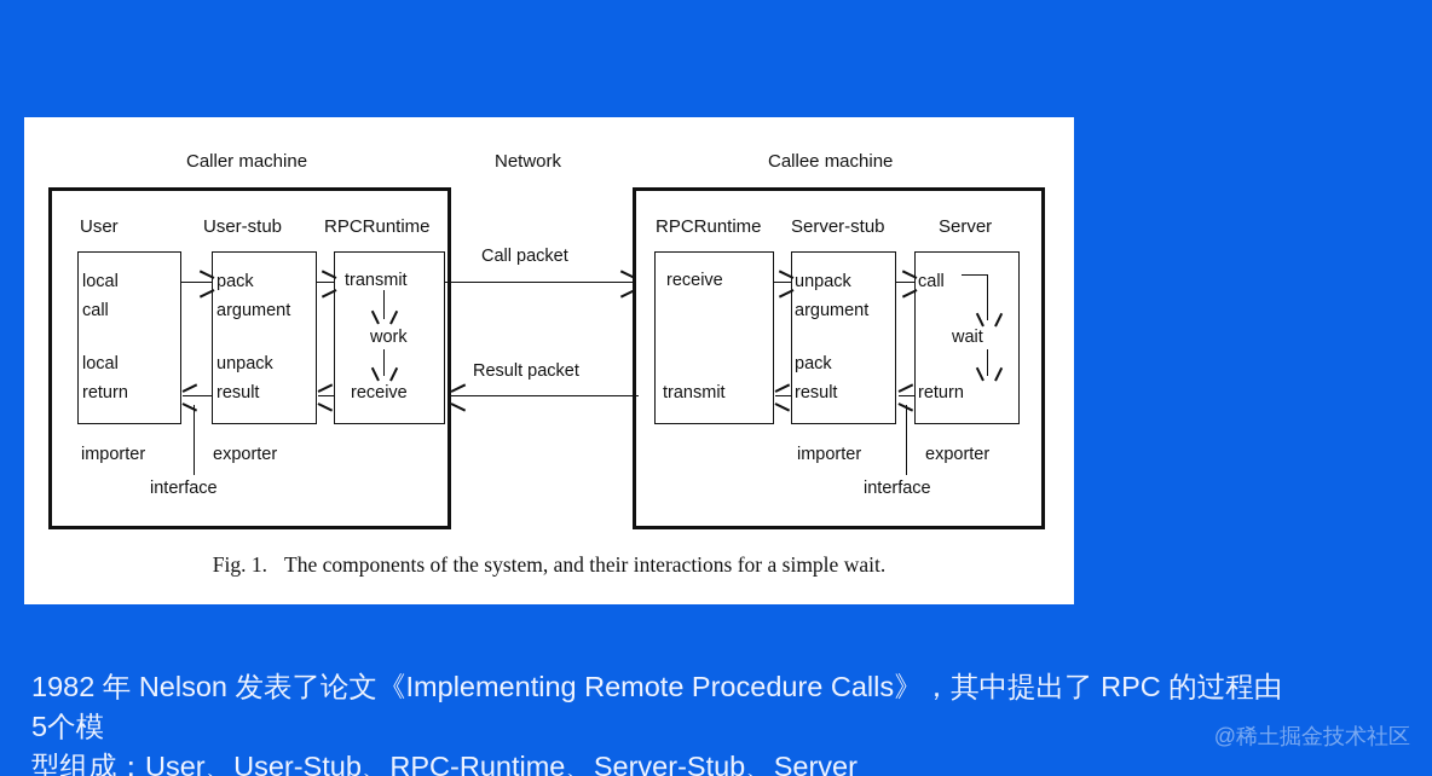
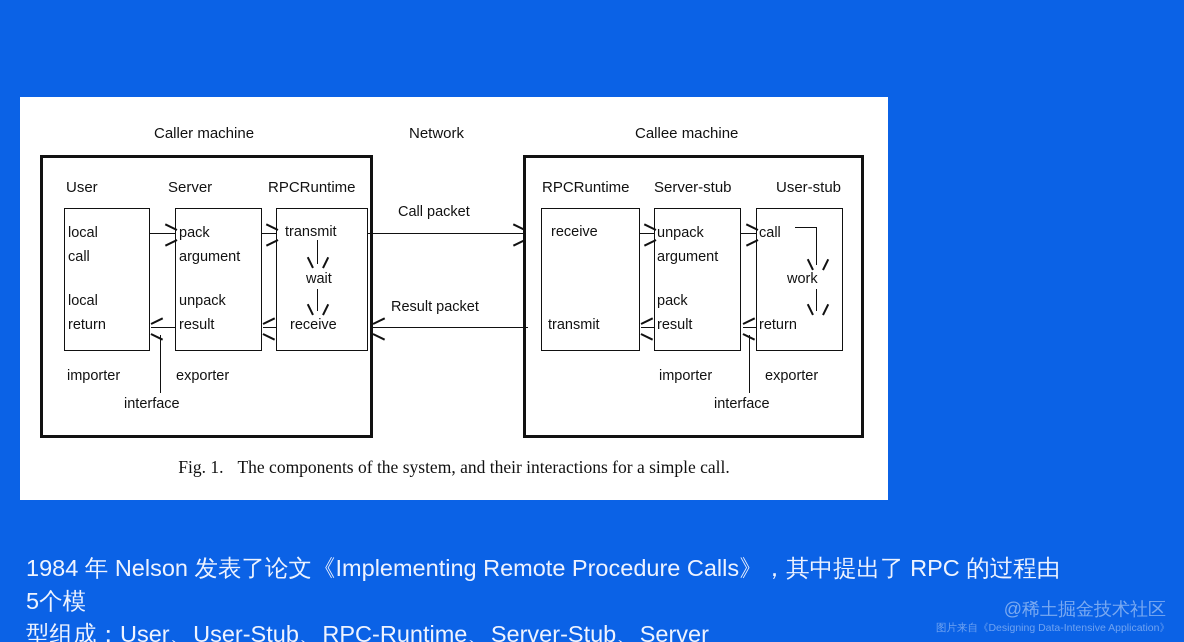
  Caller machine
  Network
  Callee machine
  User
- User-stub
+ Server
  RPCRuntime
  local
  call
  local
  return
  pack
  argument
  unpack
  result
  transmit
- work
+ wait
  receive
  importer
  exporter
  interface
  Call packet
  Result packet
  RPCRuntime
  Server-stub
- Server
+ User-stub
  receive
  transmit
  unpack
  argument
  pack
  result
  call
- wait
+ work
  return
  importer
  exporter
  interface
- Fig. 1. The components of the system, and their interactions for a simple wait.
+ Fig. 1. The components of the system, and their interactions for a simple call.
- 1982 年 Nelson 发表了论文《Implementing Remote Procedure Calls》，其中提出了 RPC 的过程由 5个模
+ 1984 年 Nelson 发表了论文《Implementing Remote Procedure Calls》，其中提出了 RPC 的过程由 5个模
  型组成：User、User-Stub、RPC-Runtime、Server-Stub、Server
  @稀土掘金技术社区
+ 图片来自《Designing Data-Intensive Application》
